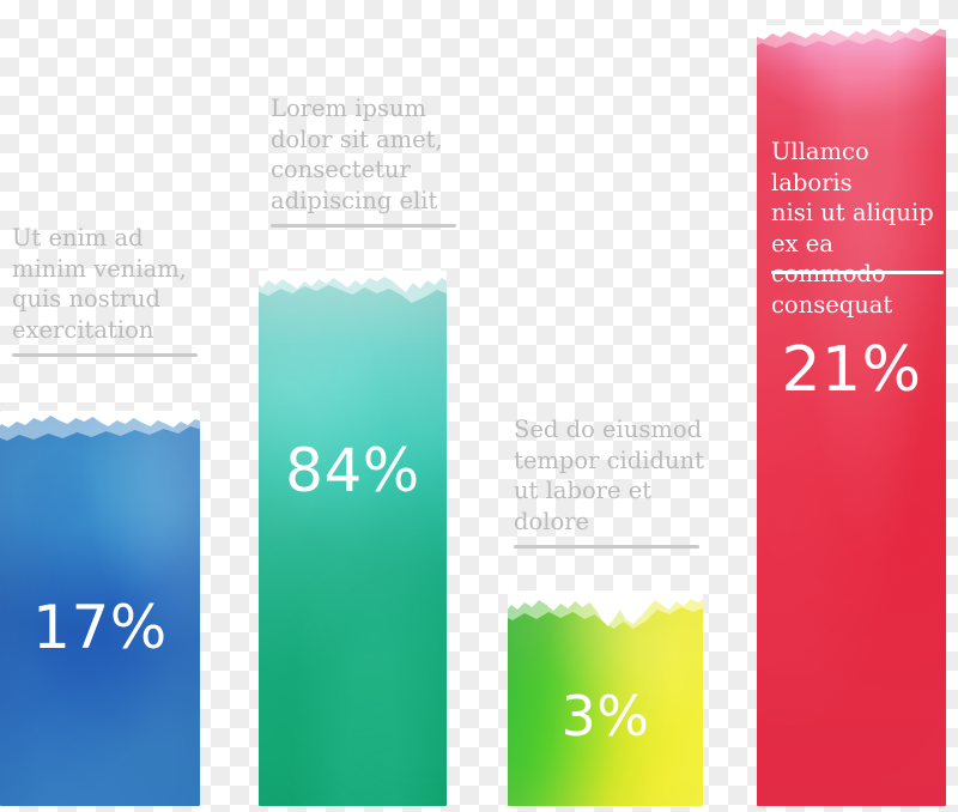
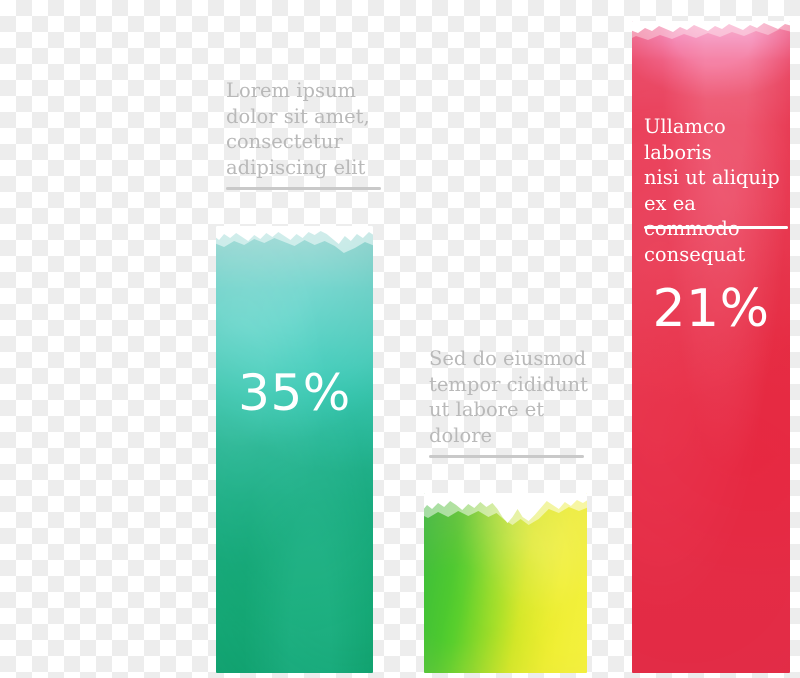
- Ut enim ad
- minim veniam,
- quis nostrud
- exercitation
- 17%
  Lorem ipsum
  dolor sit amet,
  consectetur
  adipiscing elit
- 84%
+ 35%
  Sed do eiusmod
  tempor cididunt
  ut labore et
  dolore
- 3%
  Ullamco laboris
  nisi ut aliquip
  consequat
  21%
